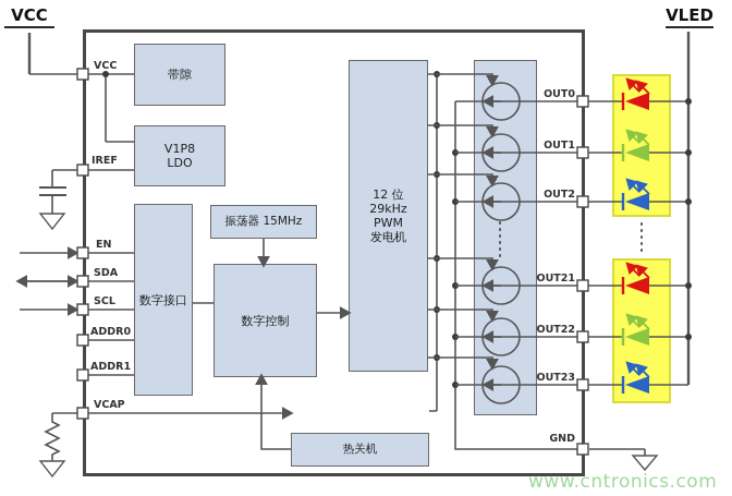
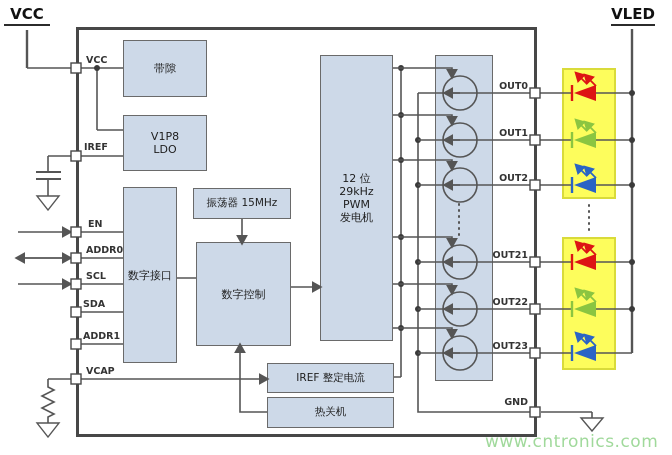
  VCC
  VLED
  带隙
  V1P8
  LDO
  数字接口
  振荡器 15MHz
  数字控制
  12 位
  29kHz
  PWM
  发电机
+ IREF 整定电流
  热关机
  VCC
  IREF
  EN
- SDA
+ ADDR0
  SCL
- ADDR0
+ SDA
  ADDR1
  VCAP
  OUT0
  OUT1
  OUT2
  OUT21
  OUT22
  OUT23
  GND
  www.cntronics.com
